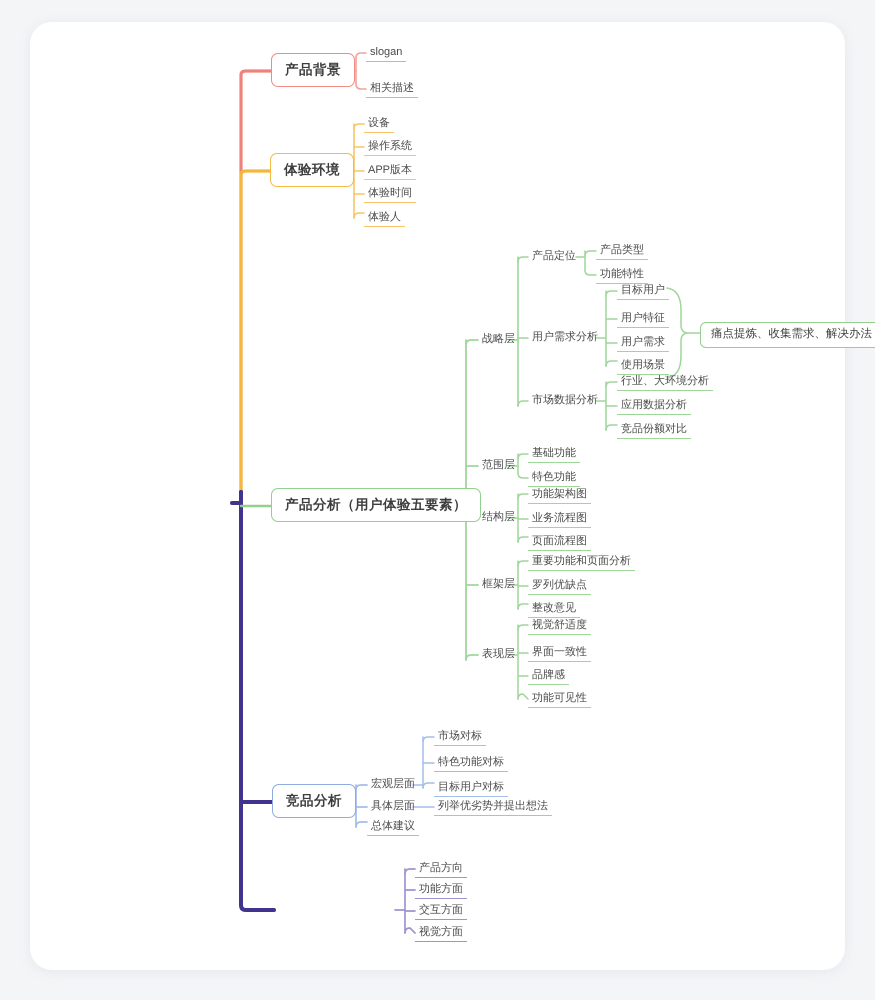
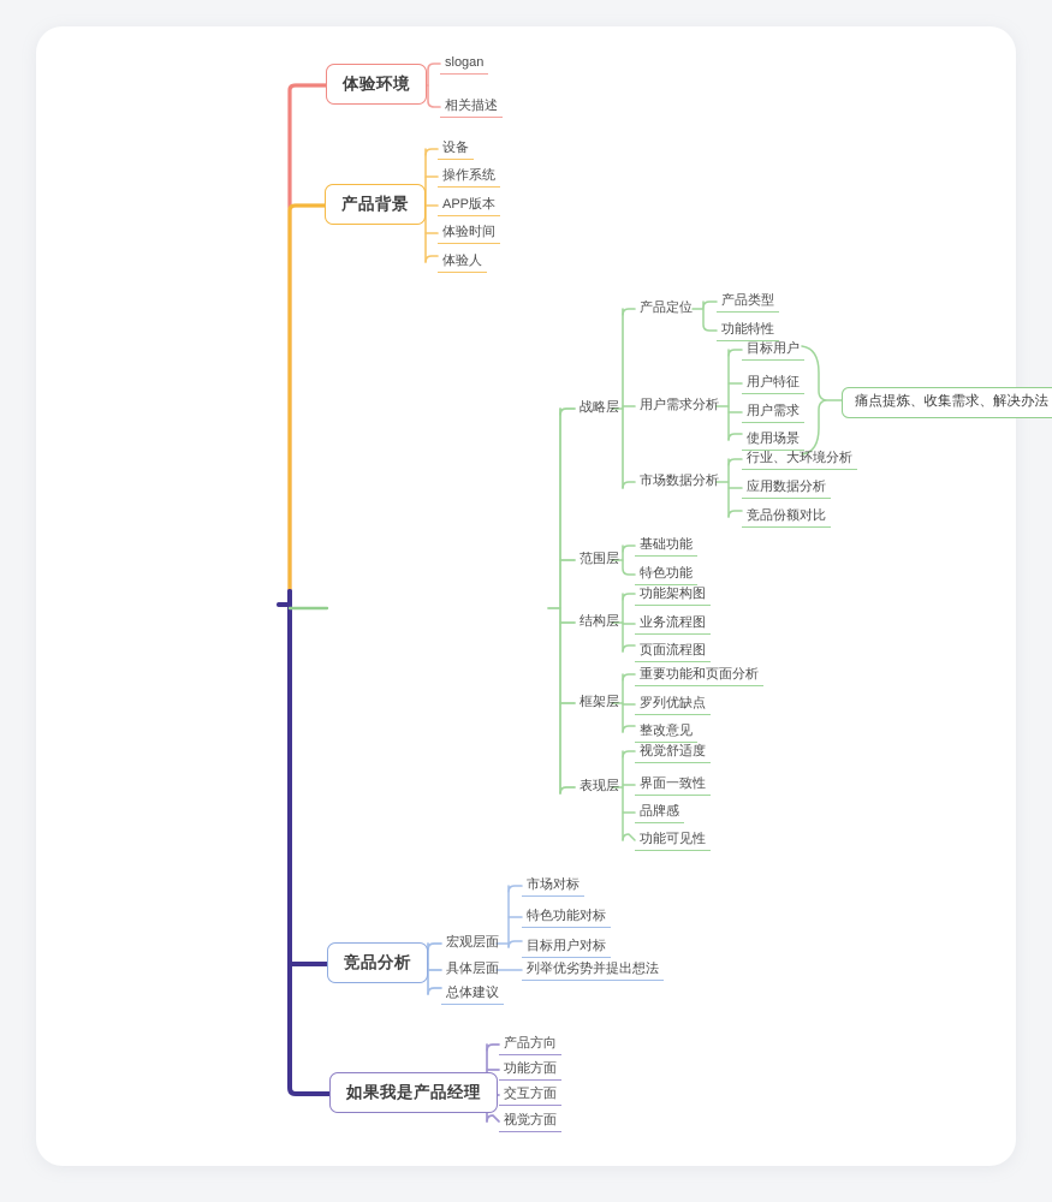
- 产品背景
+ 体验环境
  slogan
  相关描述
- 体验环境
+ 产品背景
  设备
  操作系统
  APP版本
  体验时间
  体验人
- 产品分析（用户体验五要素）
  战略层
  产品定位
  产品类型
  功能特性
  用户需求分析
  目标用户
  用户特征
  用户需求
  使用场景
  痛点提炼、收集需求、解决办法
  市场数据分析
  行业、大环境分析
  应用数据分析
  竞品份额对比
  范围层
  基础功能
  特色功能
  结构层
  功能架构图
  业务流程图
  页面流程图
  框架层
  重要功能和页面分析
  罗列优缺点
  整改意见
  表现层
  视觉舒适度
  界面一致性
  品牌感
  功能可见性
  竞品分析
  宏观层面
  市场对标
  特色功能对标
  目标用户对标
  具体层面
  列举优劣势并提出想法
  总体建议
+ 如果我是产品经理
  产品方向
  功能方面
  交互方面
  视觉方面
